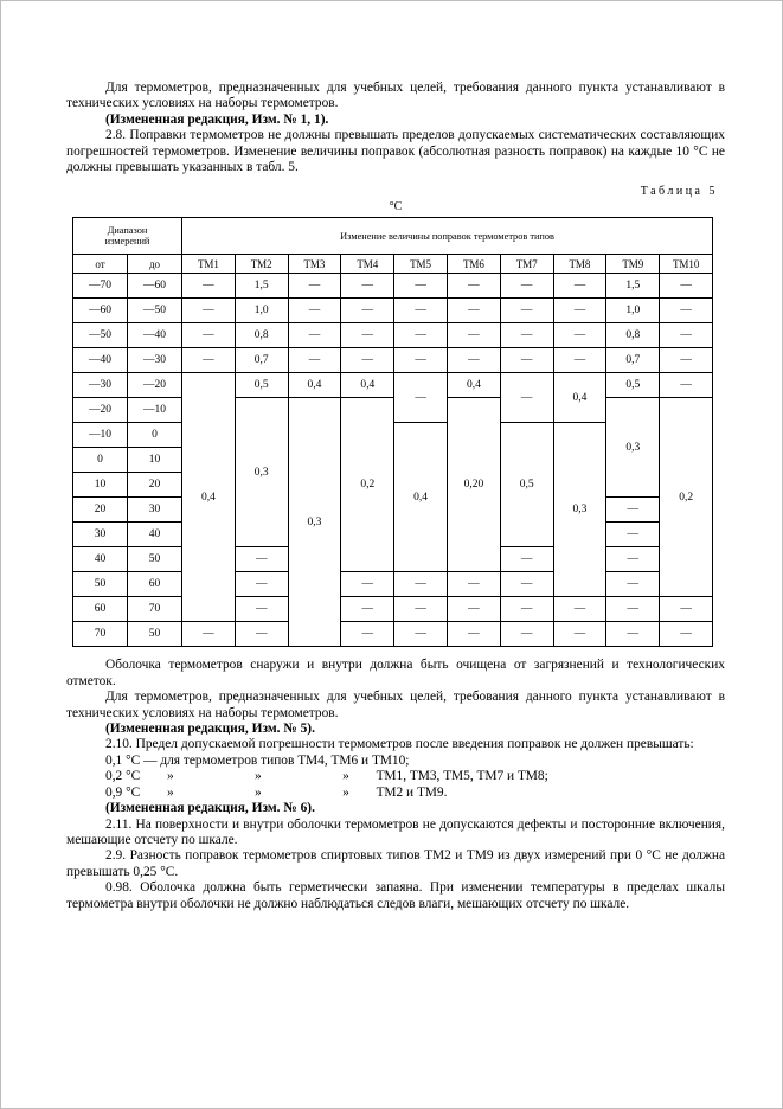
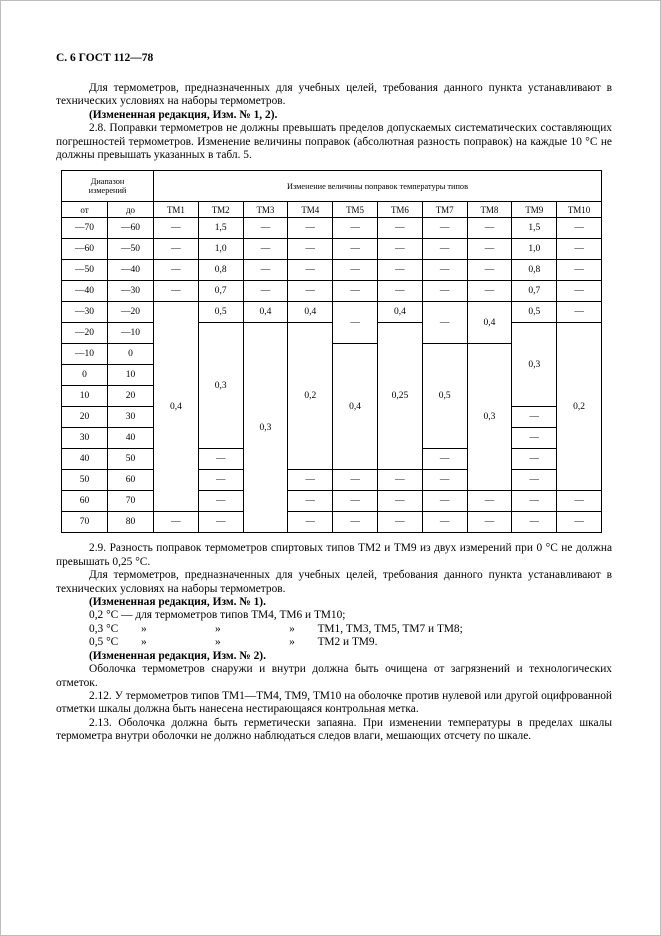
+ С. 6 ГОСТ 112—78
  Для термометров, предназначенных для учебных целей, требования данного пункта устанавливают в технических условиях на наборы термометров.
- (Измененная редакция, Изм. № 1, 1).
+ (Измененная редакция, Изм. № 1, 2).
  2.8. Поправки термометров не должны превышать пределов допускаемых систематических составляющих погрешностей термометров. Изменение величины поправок (абсолютная разность поправок) на каждые 10 °С не должны превышать указанных в табл. 5.
- Таблица 5
- °С
- Диапазон измерений	Изменение величины поправок термометров типов
+ Диапазон измерений	Изменение величины поправок температуры типов
  от	до	ТМ1	ТМ2	ТМ3	ТМ4	ТМ5	ТМ6	ТМ7	ТМ8	ТМ9	ТМ10
  —70	—60	—	1,5	—	—	—	—	—	—	1,5	—
  —60	—50	—	1,0	—	—	—	—	—	—	1,0	—
  —50	—40	—	0,8	—	—	—	—	—	—	0,8	—
  —40	—30	—	0,7	—	—	—	—	—	—	0,7	—
  —30	—20	0,4	0,5	0,4	0,4	—	0,4	—	0,4	0,5	—
- —20	—10	0,3	0,3	0,2	0,20	0,3	0,2
+ —20	—10	0,3	0,3	0,2	0,25	0,3	0,2
  —10	0	0,4	0,5	0,3
  0	10
  10	20
  20	30	—
  30	40	—
  40	50	—	—	—
  50	60	—	—	—	—	—	—
  60	70	—	—	—	—	—	—	—	—
- 70	50	—	—	—	—	—	—	—	—	—
+ 70	80	—	—	—	—	—	—	—	—	—
- Оболочка термометров снаружи и внутри должна быть очищена от загрязнений и технологических отметок.
+ 2.9. Разность поправок термометров спиртовых типов ТМ2 и ТМ9 из двух измерений при 0 °С не должна превышать 0,25 °С.
  Для термометров, предназначенных для учебных целей, требования данного пункта устанавливают в технических условиях на наборы термометров.
- (Измененная редакция, Изм. № 5).
+ (Измененная редакция, Изм. № 1).
- 2.10. Предел допускаемой погрешности термометров после введения поправок не должен превышать:
- 0,1 °С — для термометров типов ТМ4, ТМ6 и ТМ10;
+ 0,2 °С — для термометров типов ТМ4, ТМ6 и ТМ10;
- 0,2 °С » » » ТМ1, ТМ3, ТМ5, ТМ7 и ТМ8;
+ 0,3 °С » » » ТМ1, ТМ3, ТМ5, ТМ7 и ТМ8;
- 0,9 °С » » » ТМ2 и ТМ9.
+ 0,5 °С » » » ТМ2 и ТМ9.
- (Измененная редакция, Изм. № 6).
+ (Измененная редакция, Изм. № 2).
- 2.11. На поверхности и внутри оболочки термометров не допускаются дефекты и посторонние включения, мешающие отсчету по шкале.
- 2.9. Разность поправок термометров спиртовых типов ТМ2 и ТМ9 из двух измерений при 0 °С не должна превышать 0,25 °С.
+ Оболочка термометров снаружи и внутри должна быть очищена от загрязнений и технологических отметок.
+ 2.12. У термометров типов ТМ1—ТМ4, ТМ9, ТМ10 на оболочке против нулевой или другой оцифрованной отметки шкалы должна быть нанесена нестирающаяся контрольная метка.
- 0.98. Оболочка должна быть герметически запаяна. При изменении температуры в пределах шкалы термометра внутри оболочки не должно наблюдаться следов влаги, мешающих отсчету по шкале.
+ 2.13. Оболочка должна быть герметически запаяна. При изменении температуры в пределах шкалы термометра внутри оболочки не должно наблюдаться следов влаги, мешающих отсчету по шкале.
